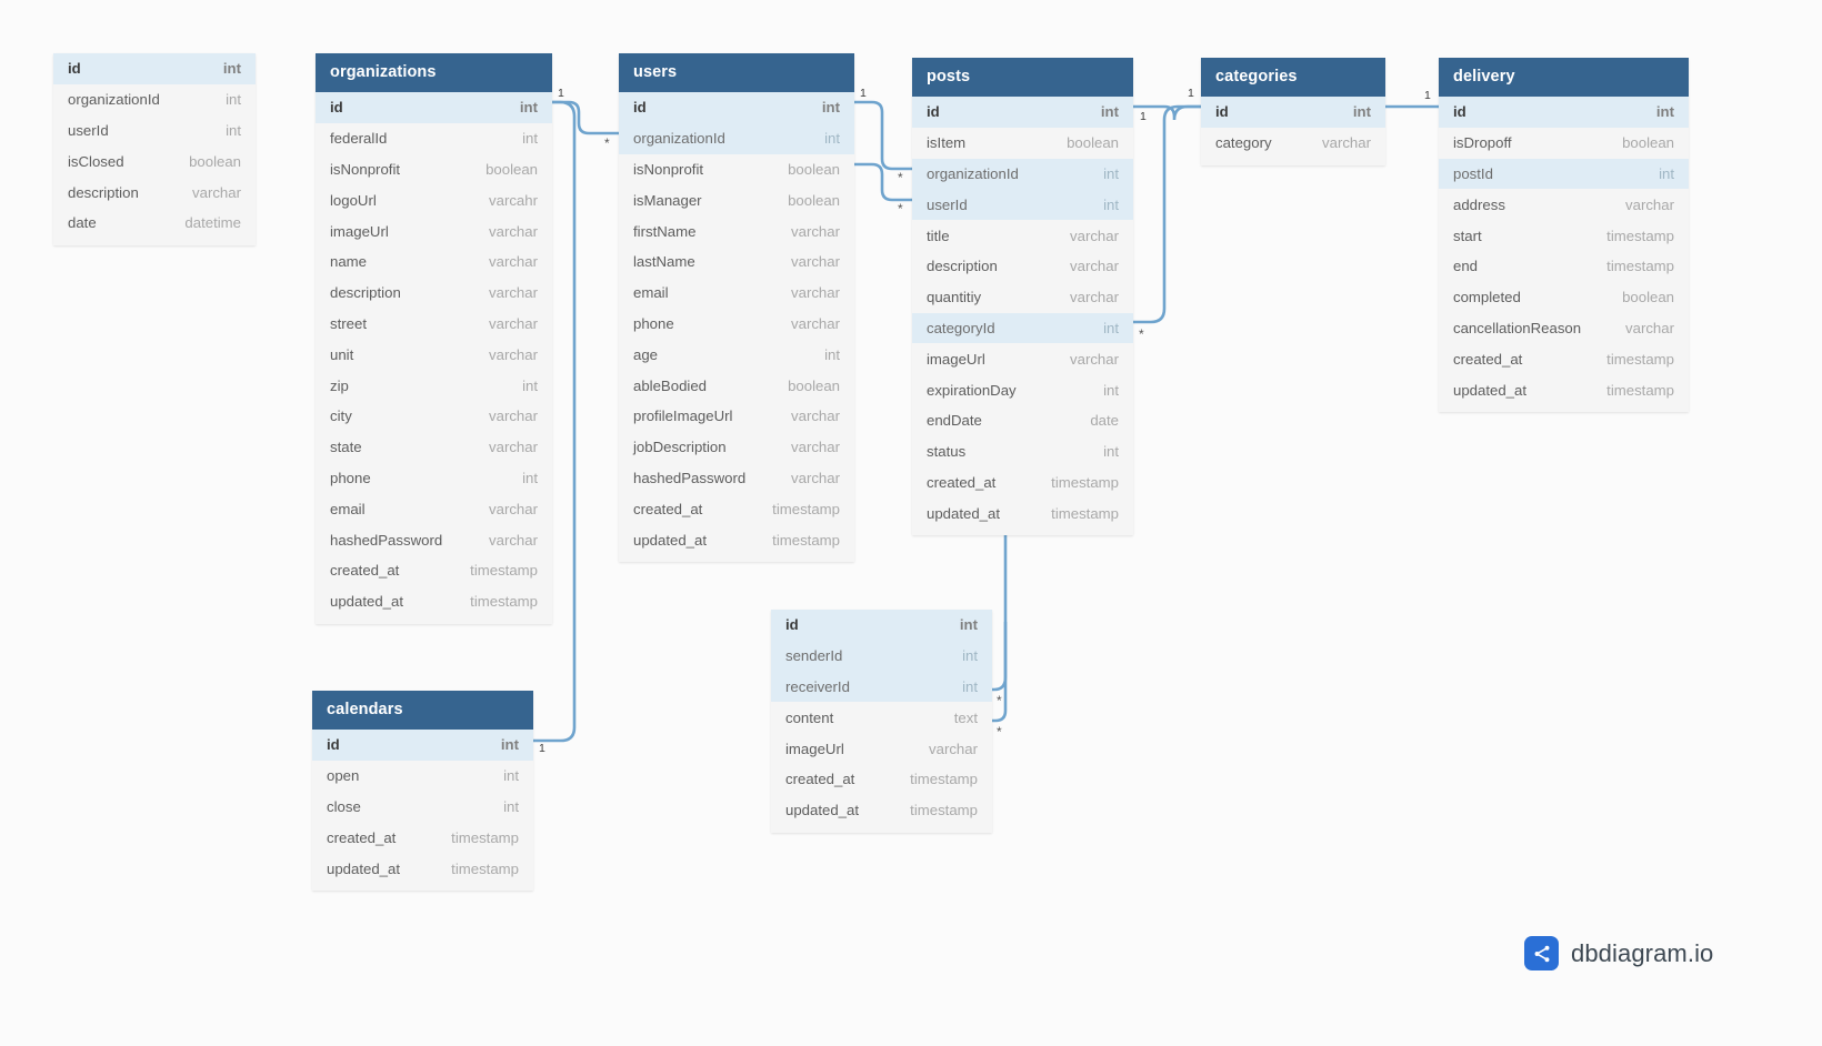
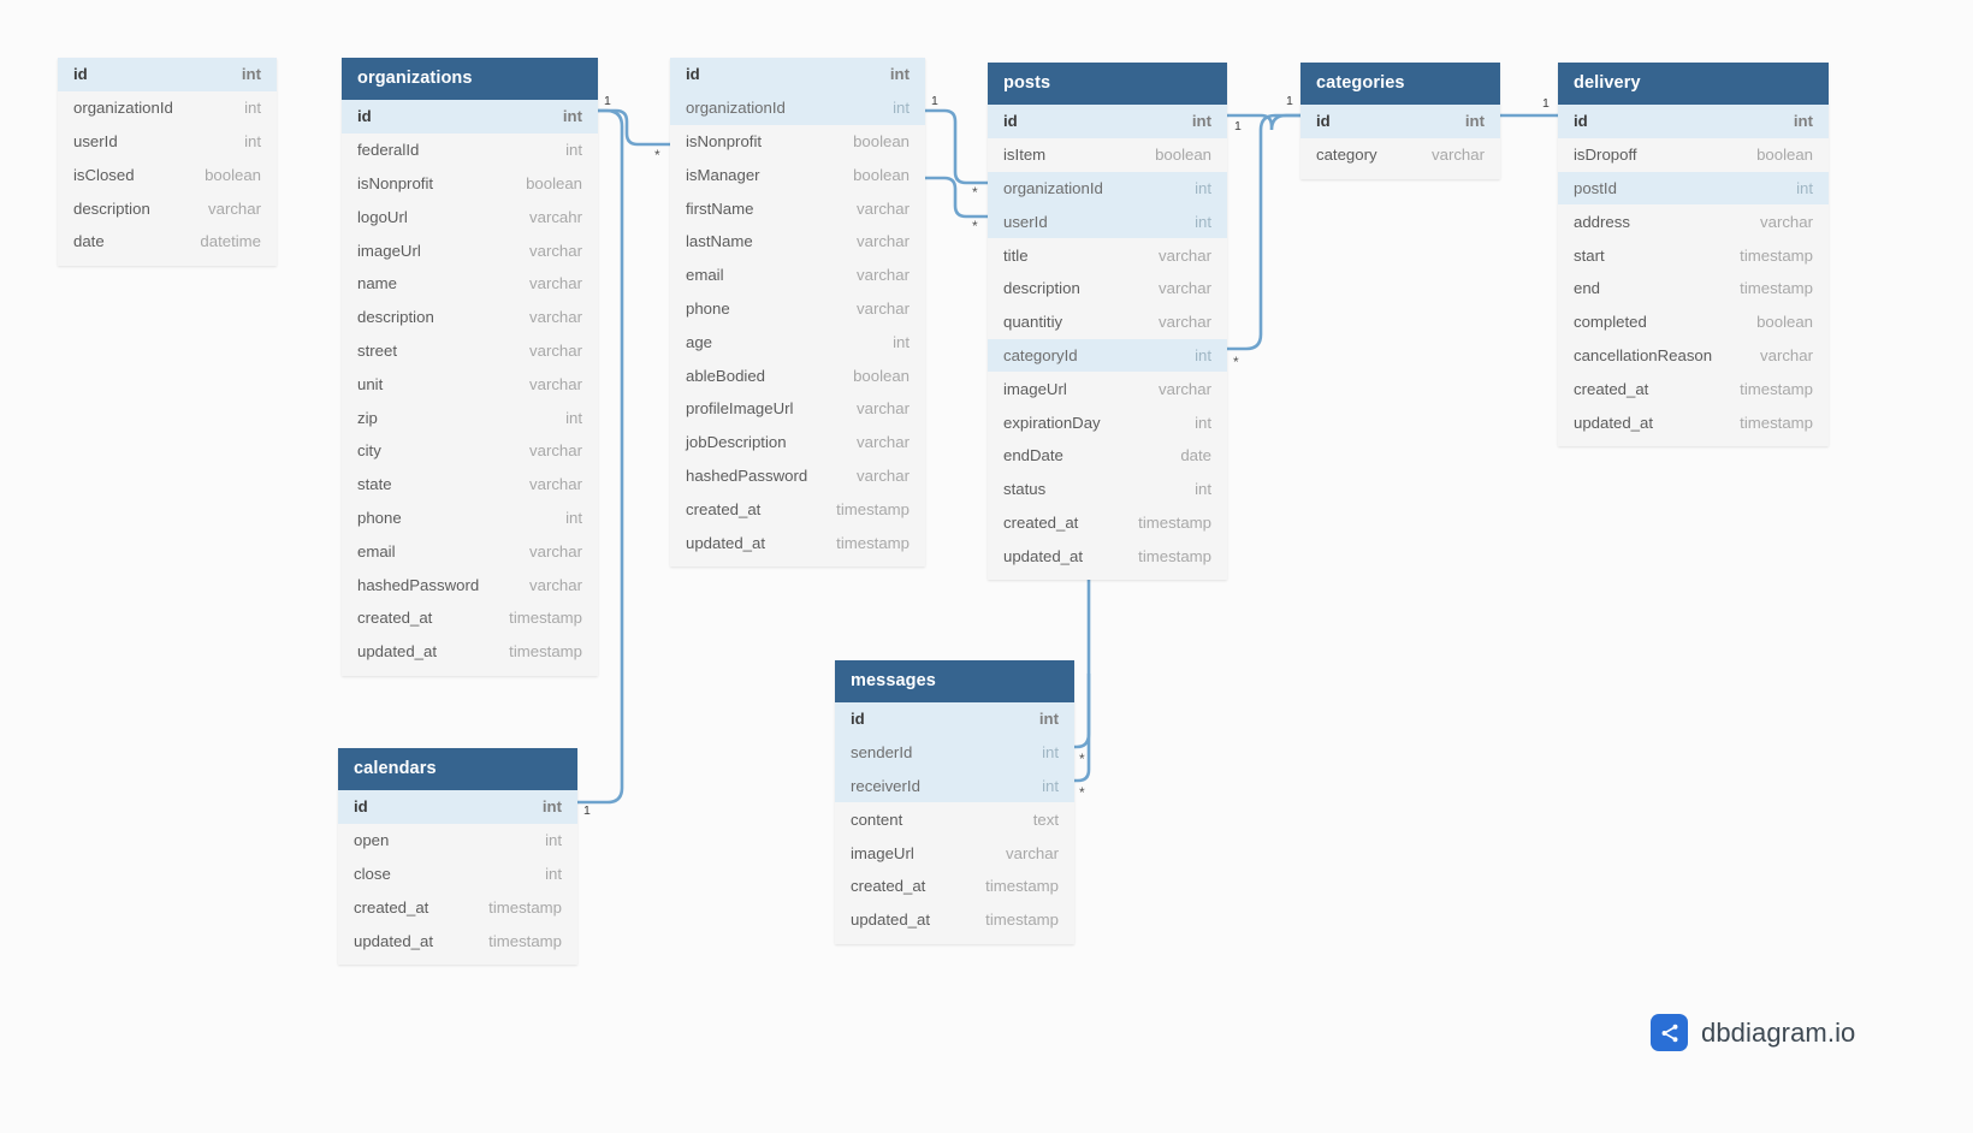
  id
  int
  organizationId
  int
  userId
  int
  isClosed
  boolean
  description
  varchar
  date
  datetime
  organizations
  id
  int
  federalId
  int
  isNonprofit
  boolean
  logoUrl
  varcahr
  imageUrl
  varchar
  name
  varchar
  description
  varchar
  street
  varchar
  unit
  varchar
  zip
  int
  city
  varchar
  state
  varchar
  phone
  int
  email
  varchar
  hashedPassword
  varchar
  created_at
  timestamp
  updated_at
  timestamp
- users
  id
  int
  organizationId
  int
  isNonprofit
  boolean
  isManager
  boolean
  firstName
  varchar
  lastName
  varchar
  email
  varchar
  phone
  varchar
  age
  int
  ableBodied
  boolean
  profileImageUrl
  varchar
  jobDescription
  varchar
  hashedPassword
  varchar
  created_at
  timestamp
  updated_at
  timestamp
  posts
  id
  int
  isItem
  boolean
  organizationId
  int
  userId
  int
  title
  varchar
  description
  varchar
  quantitiy
  varchar
  categoryId
  int
  imageUrl
  varchar
  expirationDay
  int
  endDate
  date
  status
  int
  created_at
  timestamp
  updated_at
  timestamp
  categories
  id
  int
  category
  varchar
  delivery
  id
  int
  isDropoff
  boolean
  postId
  int
  address
  varchar
  start
  timestamp
  end
  timestamp
  completed
  boolean
  cancellationReason
  varchar
  created_at
  timestamp
  updated_at
  timestamp
  calendars
  id
  int
  open
  int
  close
  int
  created_at
  timestamp
  updated_at
  timestamp
+ messages
  id
  int
  senderId
  int
  receiverId
  int
  content
  text
  imageUrl
  varchar
  created_at
  timestamp
  updated_at
  timestamp
  1
  *
  1
  1
  *
  *
  1
  1
  *
  1
  *
  *
  dbdiagram.io
